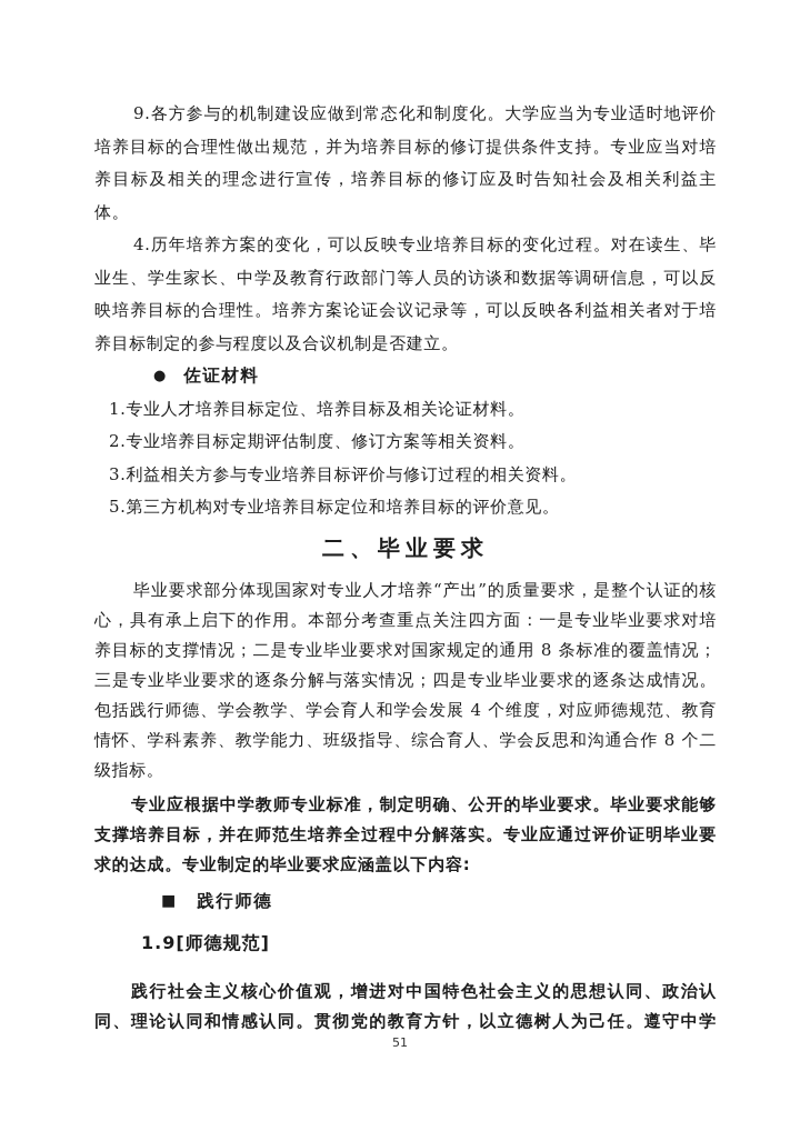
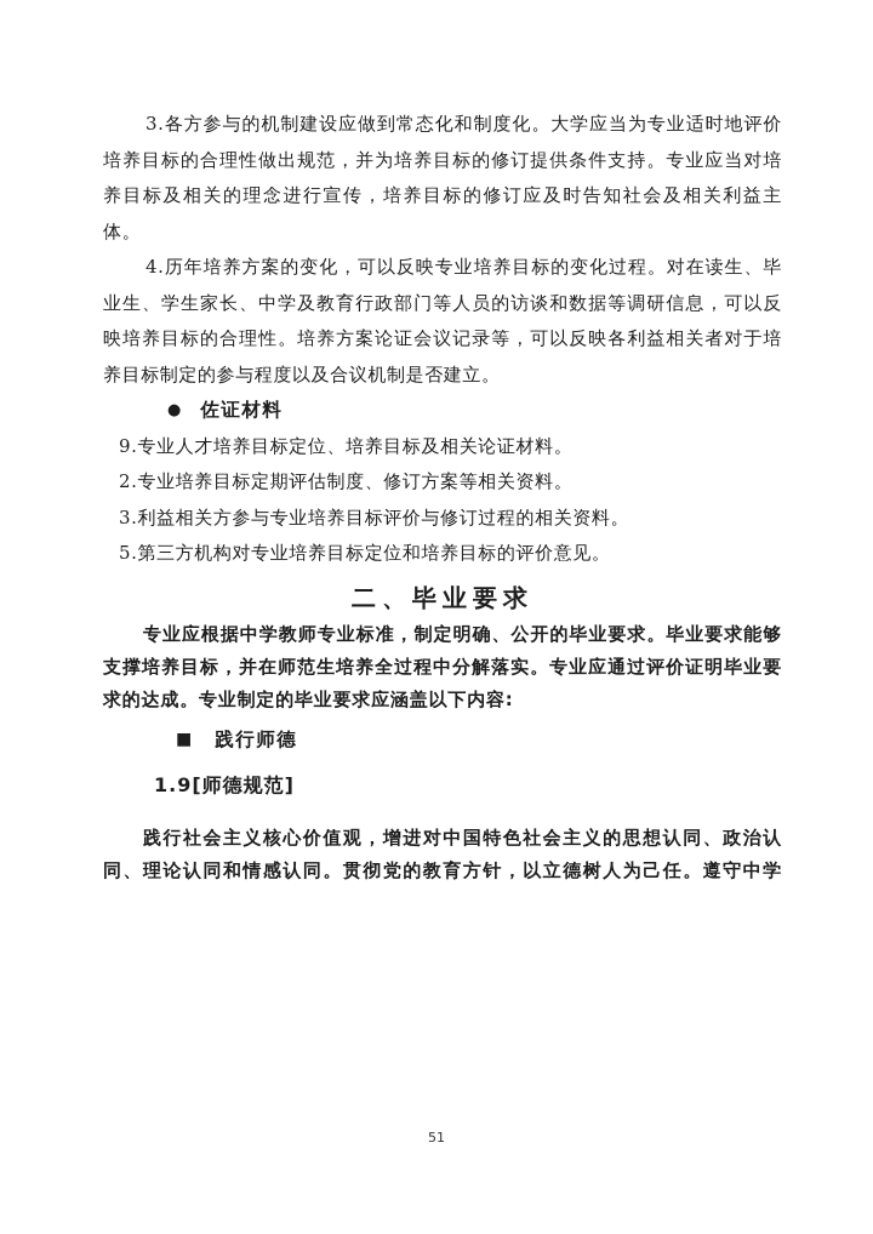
- 9.各方参与的机制建设应做到常态化和制度化。大学应当为专业适时地评价培养目标的合理性做出规范，并为培养目标的修订提供条件支持。专业应当对培养目标及相关的理念进行宣传，培养目标的修订应及时告知社会及相关利益主体。
+ 3.各方参与的机制建设应做到常态化和制度化。大学应当为专业适时地评价培养目标的合理性做出规范，并为培养目标的修订提供条件支持。专业应当对培养目标及相关的理念进行宣传，培养目标的修订应及时告知社会及相关利益主体。
  4.历年培养方案的变化，可以反映专业培养目标的变化过程。对在读生、毕业生、学生家长、中学及教育行政部门等人员的访谈和数据等调研信息，可以反映培养目标的合理性。培养方案论证会议记录等，可以反映各利益相关者对于培养目标制定的参与程度以及合议机制是否建立。
  ● 佐证材料
- 1.专业人才培养目标定位、培养目标及相关论证材料。
+ 9.专业人才培养目标定位、培养目标及相关论证材料。
  2.专业培养目标定期评估制度、修订方案等相关资料。
  3.利益相关方参与专业培养目标评价与修订过程的相关资料。
  5.第三方机构对专业培养目标定位和培养目标的评价意见。
  二、毕业要求
- 毕业要求部分体现国家对专业人才培养“产出”的质量要求，是整个认证的核心，具有承上启下的作用。本部分考查重点关注四方面：一是专业毕业要求对培养目标的支撑情况；二是专业毕业要求对国家规定的通用 8 条标准的覆盖情况；三是专业毕业要求的逐条分解与落实情况；四是专业毕业要求的逐条达成情况。包括践行师德、学会教学、学会育人和学会发展 4 个维度，对应师德规范、教育情怀、学科素养、教学能力、班级指导、综合育人、学会反思和沟通合作 8 个二级指标。
  专业应根据中学教师专业标准，制定明确、公开的毕业要求。毕业要求能够支撑培养目标，并在师范生培养全过程中分解落实。专业应通过评价证明毕业要求的达成。专业制定的毕业要求应涵盖以下内容:
  ■ 践行师德
  1.9[师德规范]
  践行社会主义核心价值观，增进对中国特色社会主义的思想认同、政治认同、理论认同和情感认同。贯彻党的教育方针，以立德树人为己任。遵守中学
  51
